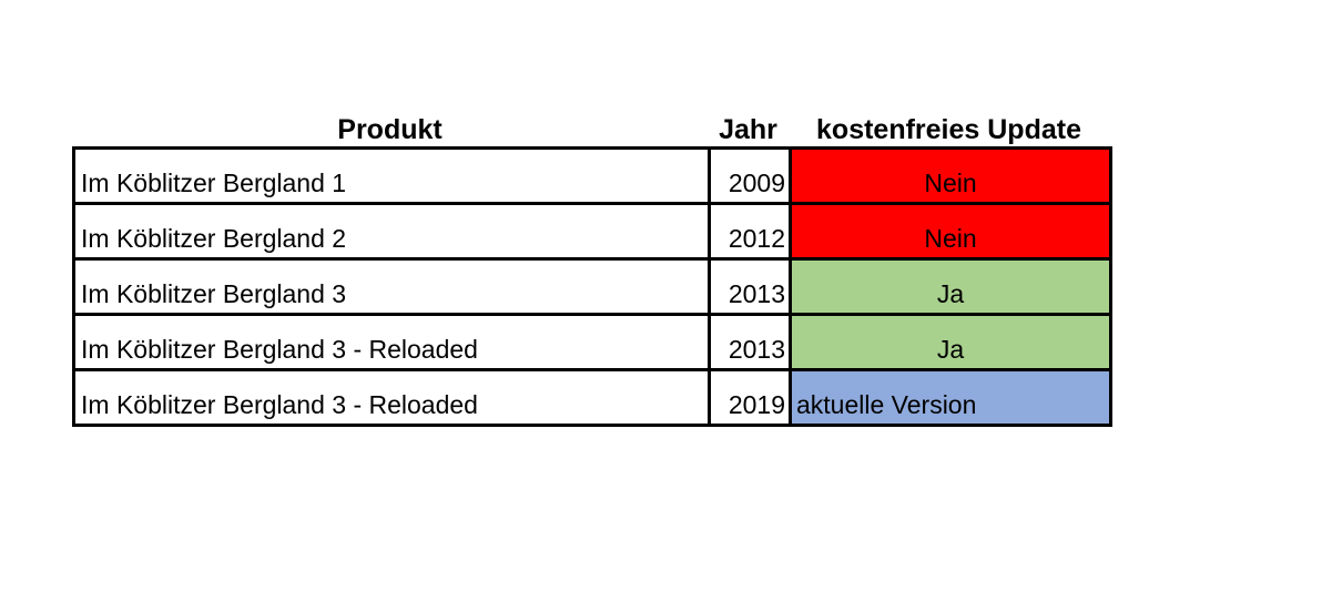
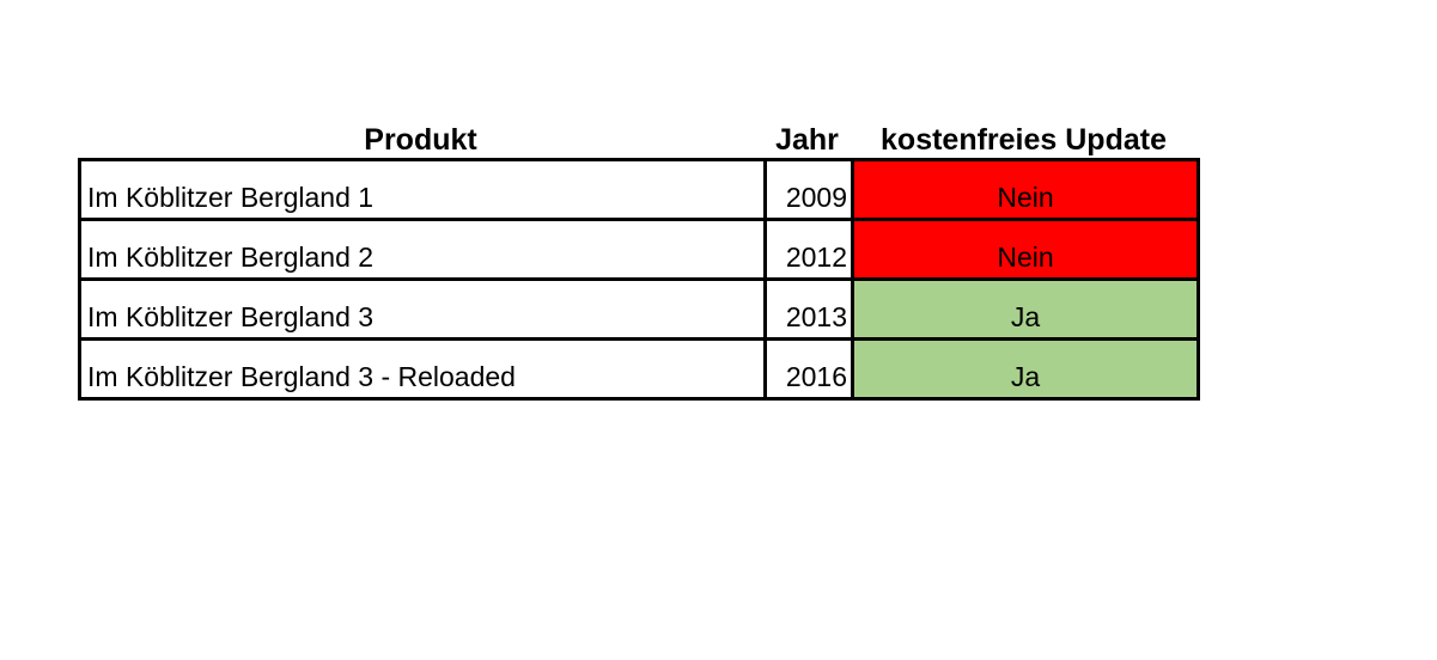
  Produkt
  Jahr
  kostenfreies Update
  Im Köblitzer Bergland 1	2009	Nein
  Im Köblitzer Bergland 2	2012	Nein
  Im Köblitzer Bergland 3	2013	Ja
- Im Köblitzer Bergland 3 - Reloaded	2013	Ja
+ Im Köblitzer Bergland 3 - Reloaded	2016	Ja
- Im Köblitzer Bergland 3 - Reloaded	2019	aktuelle Version
